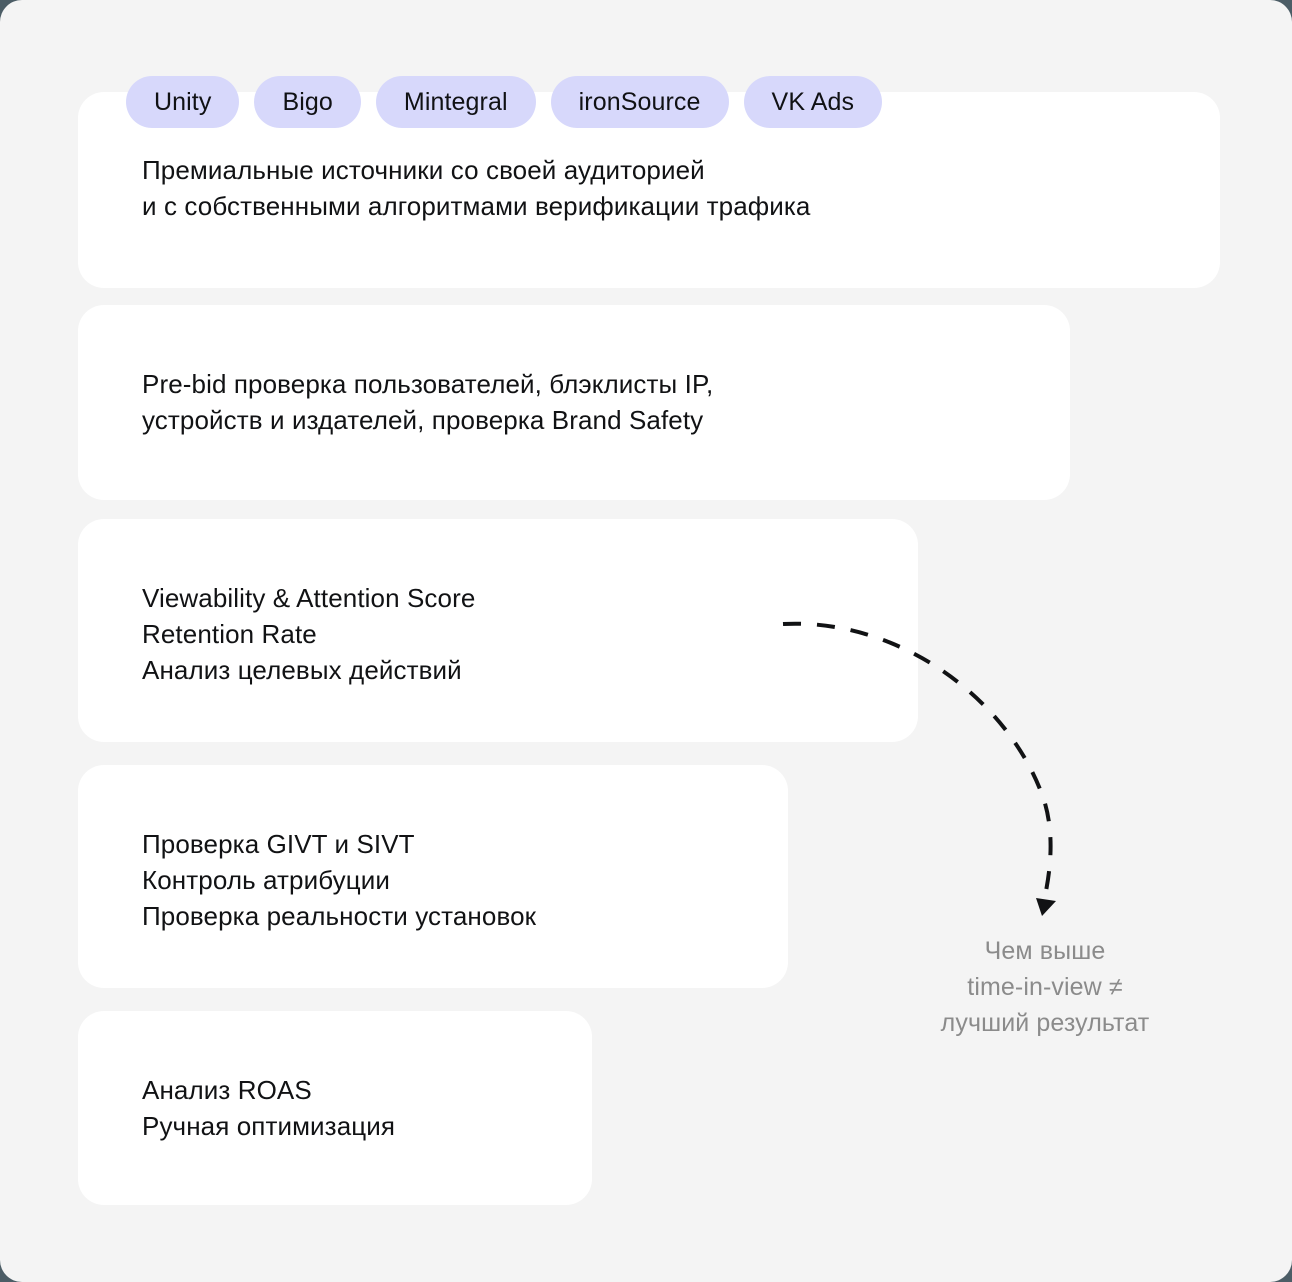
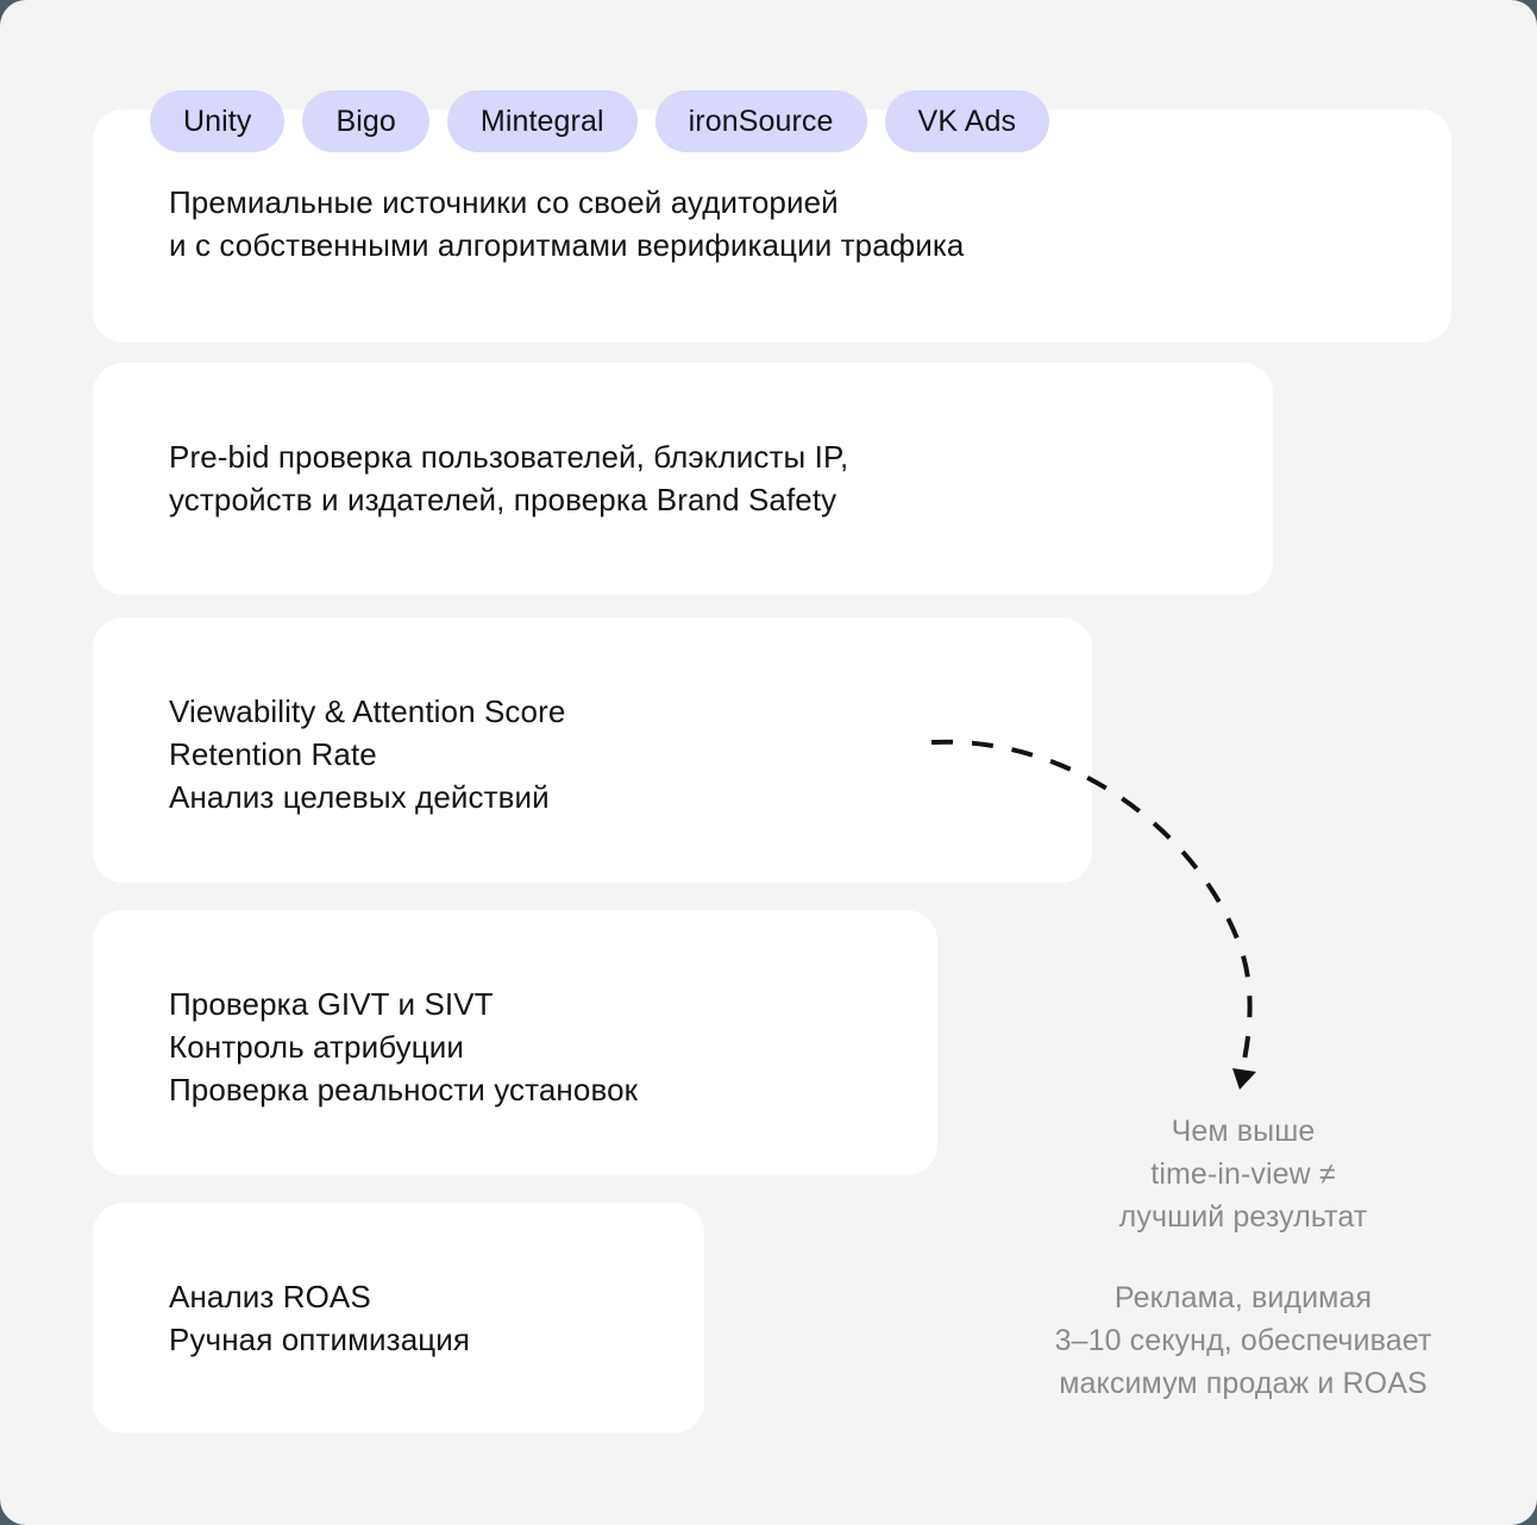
  Премиальные источники со своей аудиторией
  и с собственными алгоритмами верификации трафика
  Pre-bid проверка пользователей, блэклисты IP,
  устройств и издателей, проверка Brand Safety
  Viewability & Attention Score
  Retention Rate
  Анализ целевых действий
  Проверка GIVT и SIVT
  Контроль атрибуции
  Проверка реальности установок
  Анализ ROAS
  Ручная оптимизация
  Unity
  Bigo
  Mintegral
  ironSource
  VK Ads
  Чем выше
  time-in-view ≠
  лучший результат
+ Реклама, видимая
+ 3–10 секунд, обеспечивает
+ максимум продаж и ROAS
